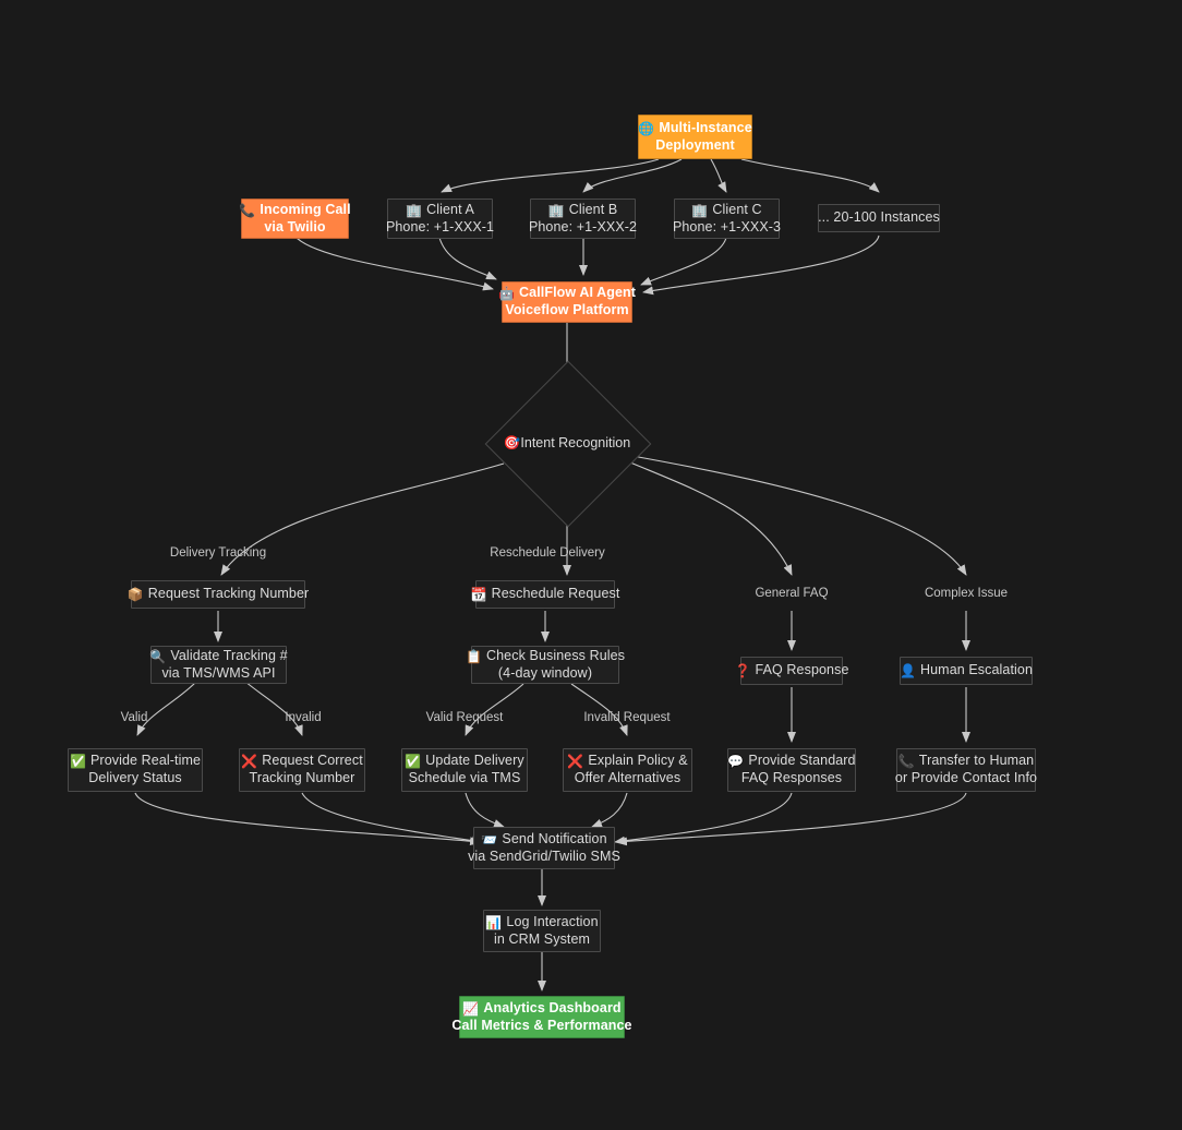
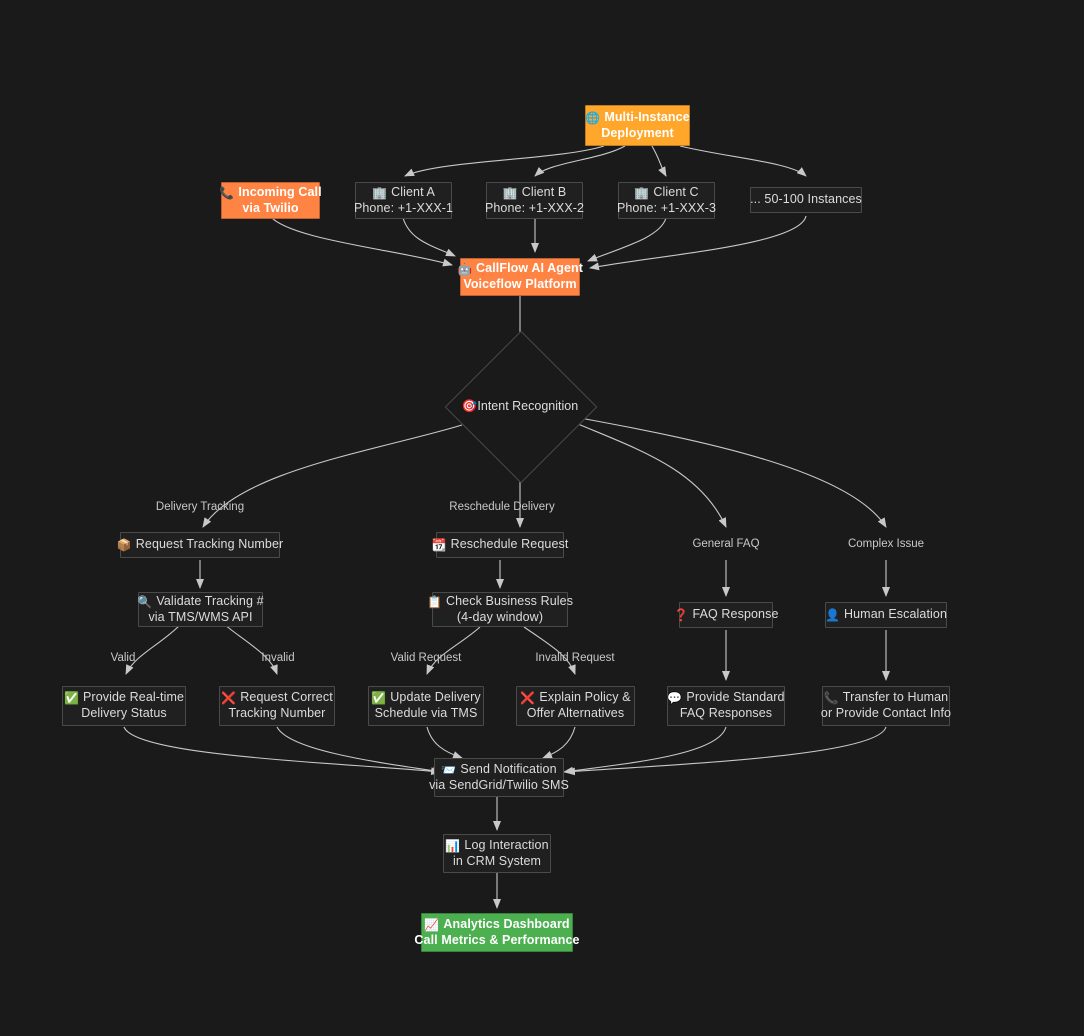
  🌐 Multi-Instance
  Deployment
  📞 Incoming Call
  via Twilio
  🏢 Client A
  Phone: +1-XXX-1
  🏢 Client B
  Phone: +1-XXX-2
  🏢 Client C
  Phone: +1-XXX-3
- ... 20-100 Instances
+ ... 50-100 Instances
  🤖 CallFlow AI Agent
  Voiceflow Platform
  🎯
  Intent Recognition
  Delivery Tracking
  Reschedule Delivery
  General FAQ
  Complex Issue
  📦 Request Tracking Number
  🔍 Validate Tracking #
  via TMS/WMS API
  Valid
  Invalid
  ✅ Provide Real-time
  Delivery Status
  ❌ Request Correct
  Tracking Number
  📆 Reschedule Request
  📋 Check Business Rules
  (4-day window)
  Valid Request
  Invalid Request
  ✅ Update Delivery
  Schedule via TMS
  ❌ Explain Policy &
  Offer Alternatives
  ❓ FAQ Response
  💬 Provide Standard
  FAQ Responses
  👤 Human Escalation
  📞 Transfer to Human
  or Provide Contact Info
  📨 Send Notification
  via SendGrid/Twilio SMS
  📊 Log Interaction
  in CRM System
  📈 Analytics Dashboard
  Call Metrics & Performance
